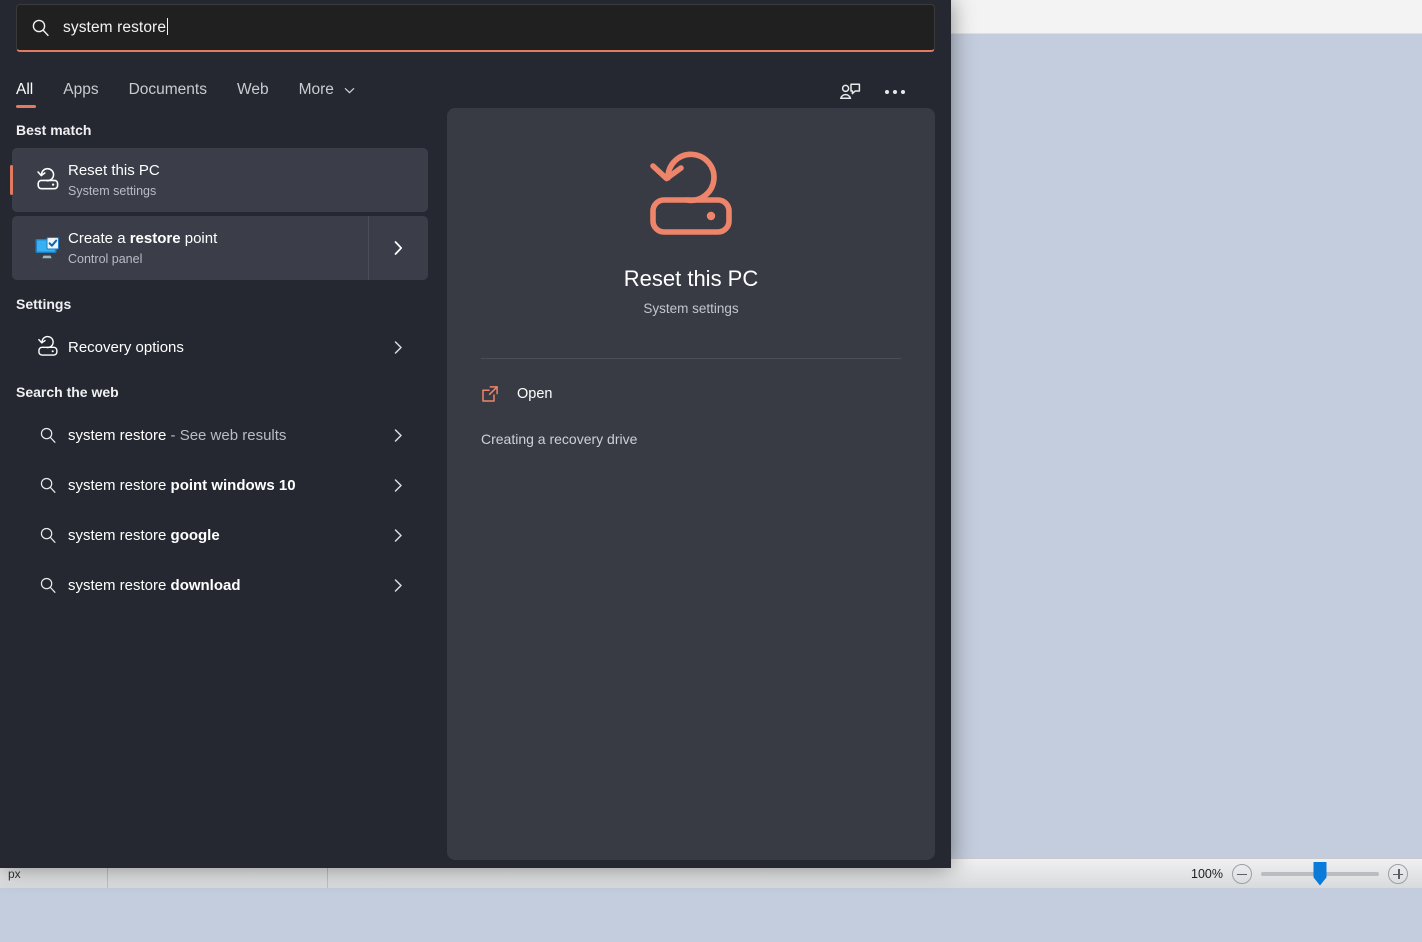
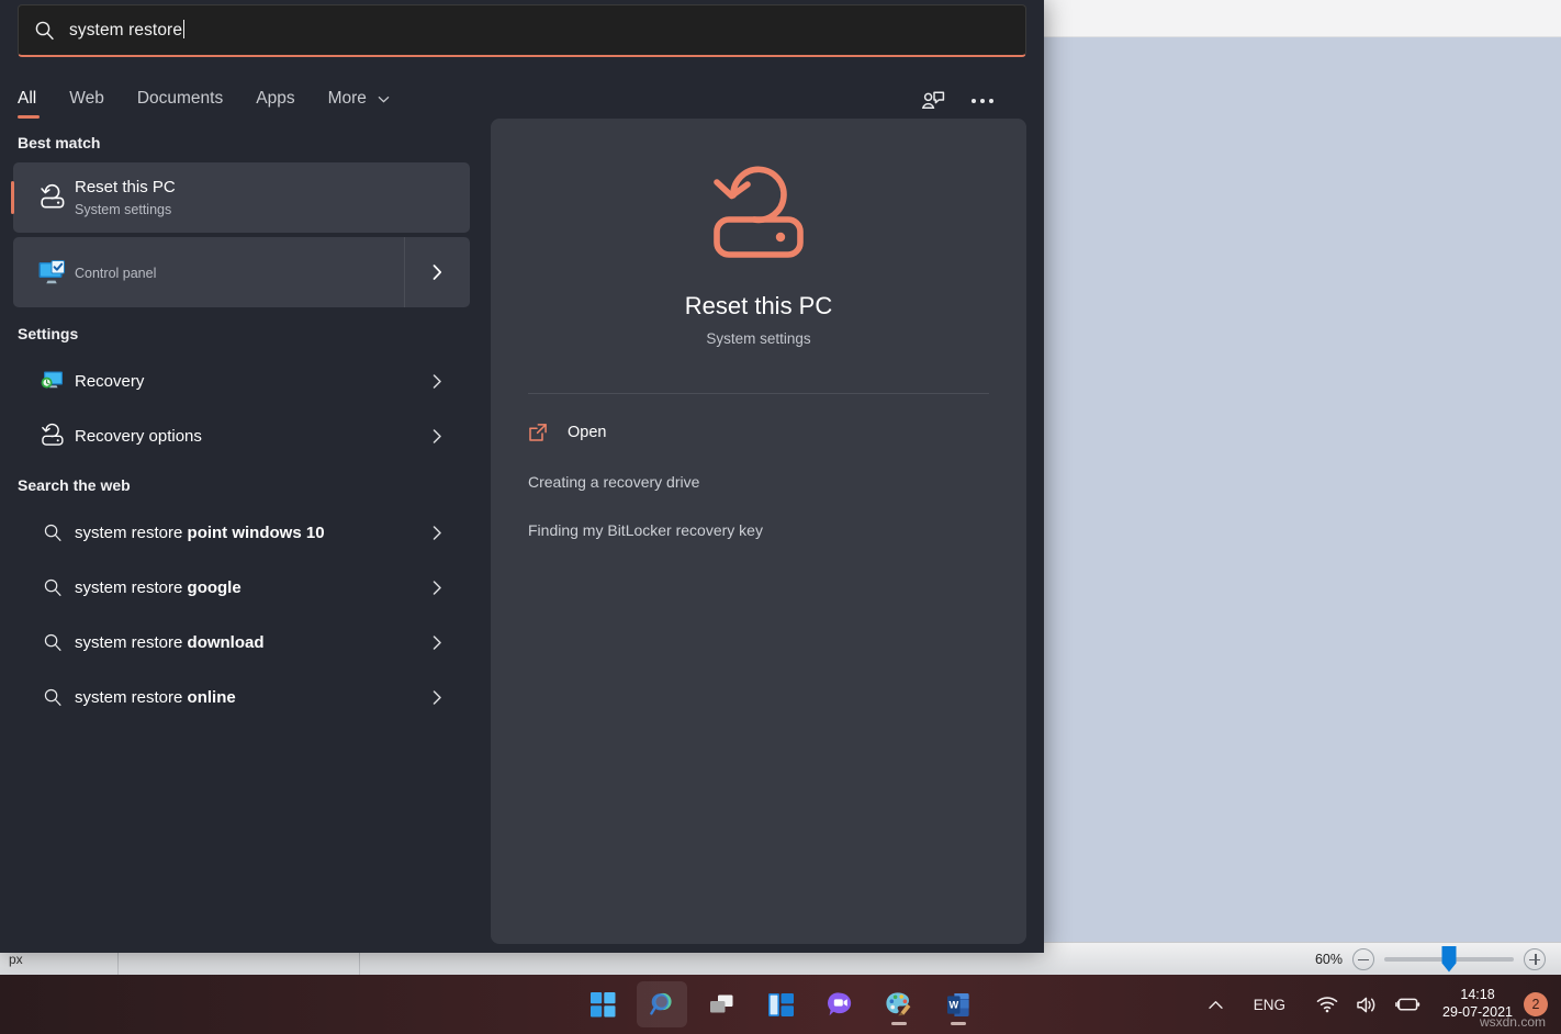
  px
- 100%
+ 60%
  system restore
  All
- Apps
+ Web
  Documents
- Web
+ Apps
  More
  Best match
  Reset this PC
  System settings
- Create a restore point
  Control panel
  Settings
+ Recovery
  Recovery options
  Search the web
- system restore - See web results
  system restore point windows 10
  system restore google
  system restore download
+ system restore online
  Reset this PC
  System settings
  Open
  Creating a recovery drive
+ Finding my BitLocker recovery key
+ W
+ ENG
+ 14:18
+ 29-07-2021
+ 2
+ wsxdn.com
